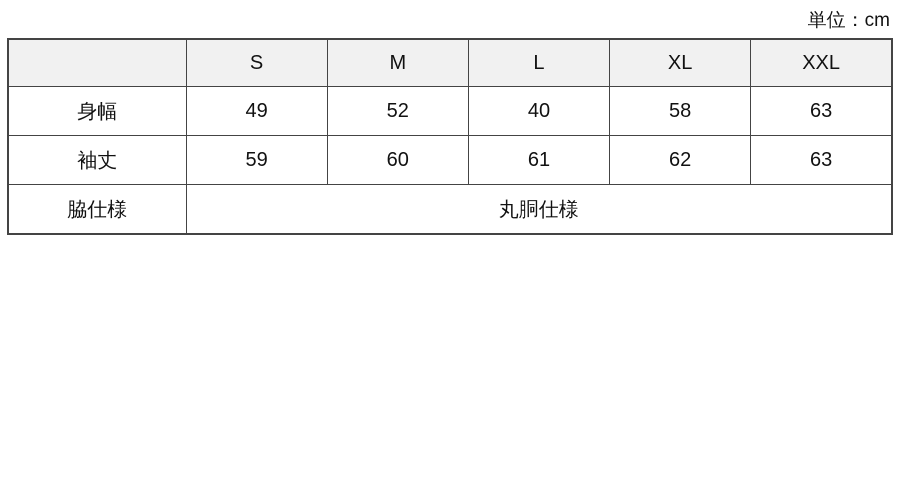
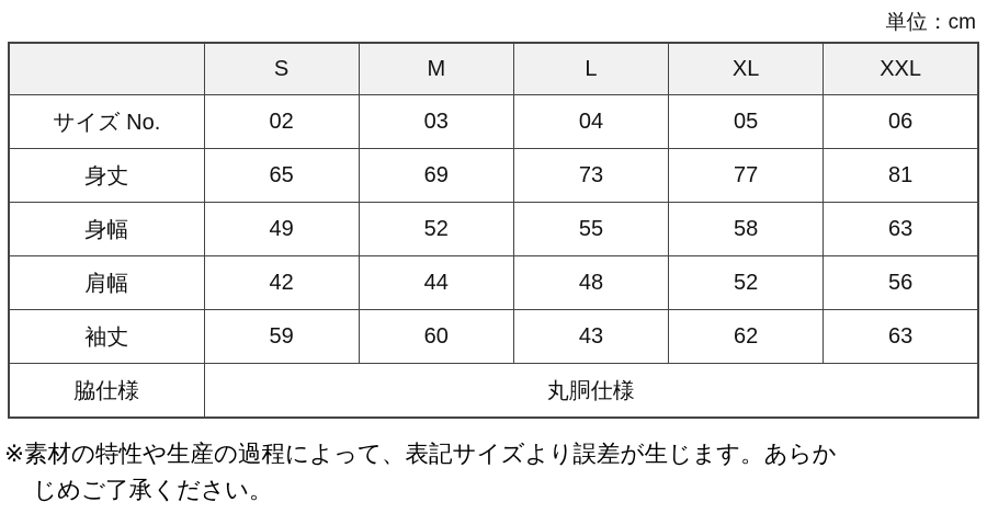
  単位：cm
  	S	M	L	XL	XXL
+ サイズ No.	02	03	04	05	06
+ 身丈	65	69	73	77	81
- 身幅	49	52	40	58	63
+ 身幅	49	52	55	58	63
+ 肩幅	42	44	48	52	56
- 袖丈	59	60	61	62	63
+ 袖丈	59	60	43	62	63
  脇仕様	丸胴仕様
+ ※素材の特性や生産の過程によって、表記サイズより誤差が生じます。あらか
+ じめご了承ください。
